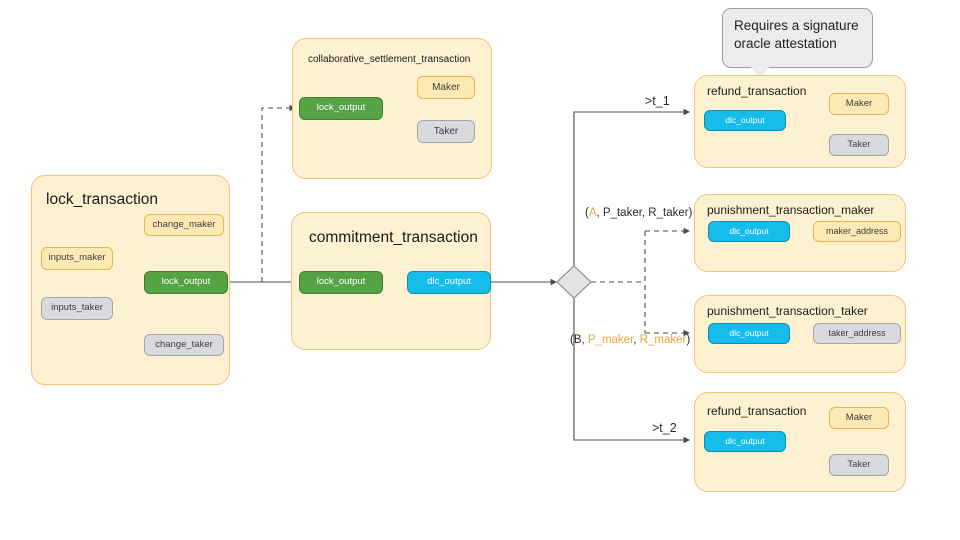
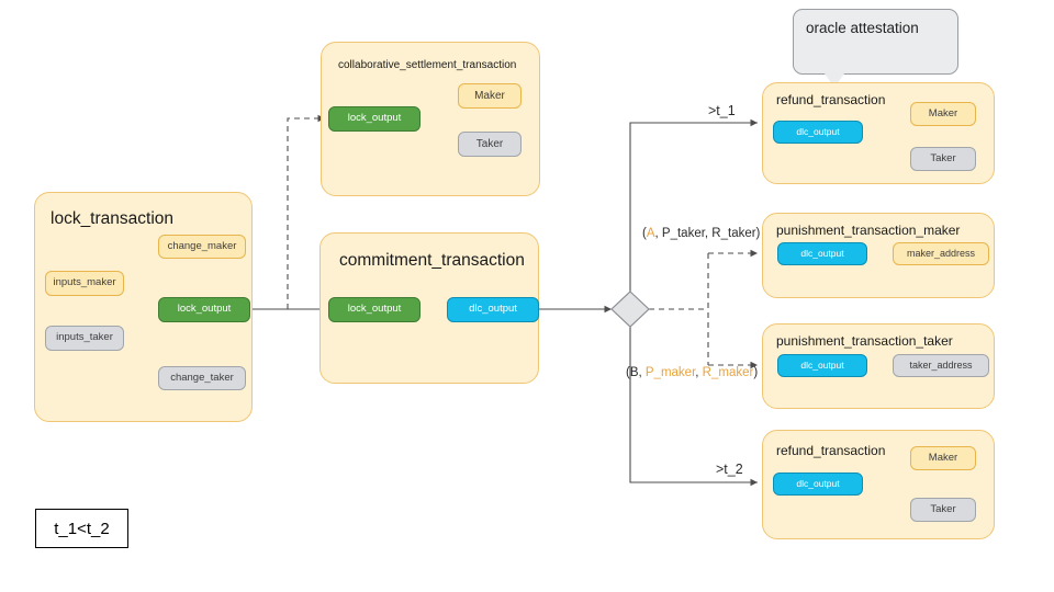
  lock_transaction
  inputs_maker
  inputs_taker
  change_maker
  lock_output
  change_taker
  collaborative_settlement_transaction
  lock_output
  Maker
  Taker
  commitment_transaction
  lock_output
  dlc_output
- Requires a signature
  oracle attestation
  refund_transaction
  dlc_output
  Maker
  Taker
  punishment_transaction_maker
  dlc_output
  maker_address
  punishment_transaction_taker
  dlc_output
  taker_address
  refund_transaction
  dlc_output
  Maker
  Taker
  >t_1
  >t_2
  (A, P_taker, R_taker)
  (B, P_maker, R_maker)
+ t_1<t_2
